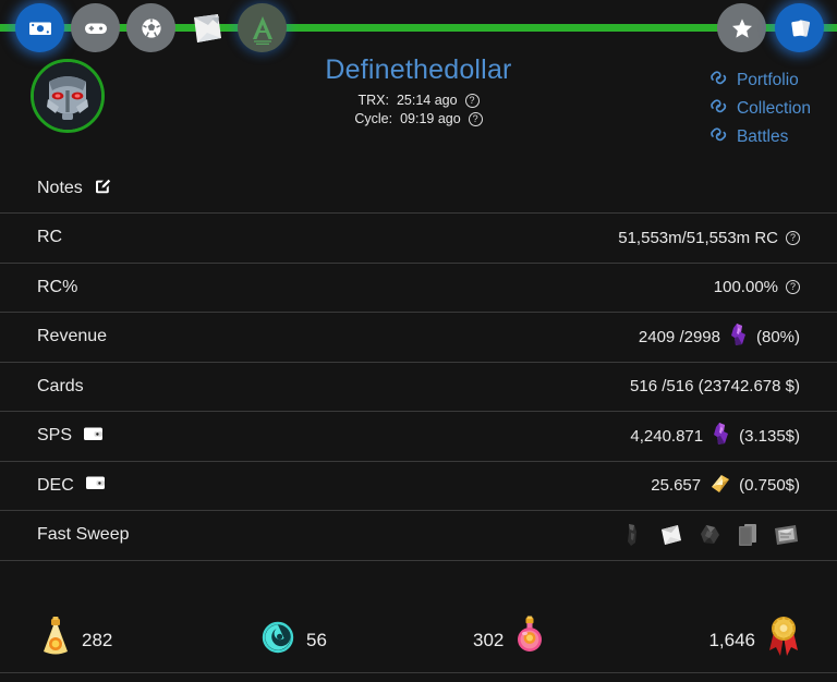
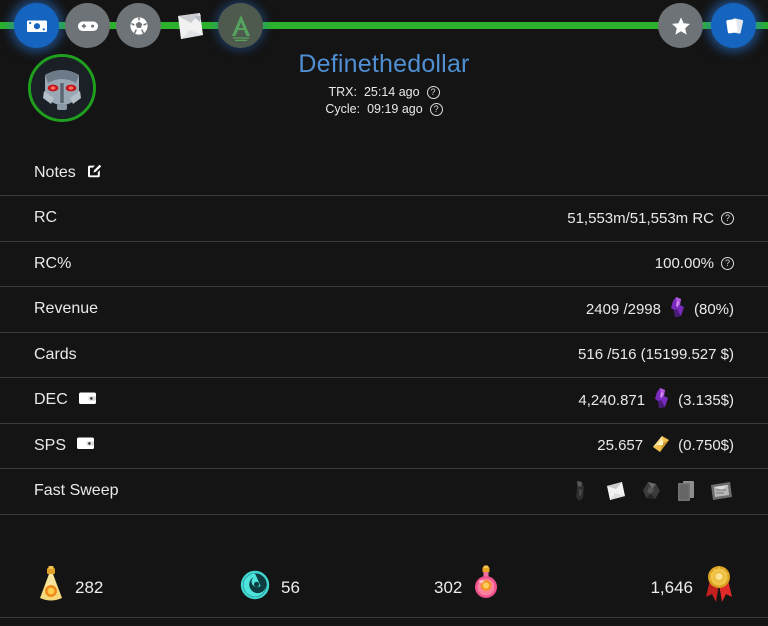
  Definethedollar
  TRX:
  25:14 ago
  ?
  Cycle:
  09:19 ago
  ?
- Portfolio
- Collection
- Battles
  Notes
  RC
  51,553m/51,553m RC
  ?
  RC%
  100.00%
  ?
  Revenue
  2409 /2998
  (80%)
  Cards
- 516 /516 (23742.678 $)
+ 516 /516 (15199.527 $)
- SPS
+ DEC
  4,240.871
  (3.135$)
- DEC
+ SPS
  25.657
  (0.750$)
  Fast Sweep
  282
  56
  302
  1,646
